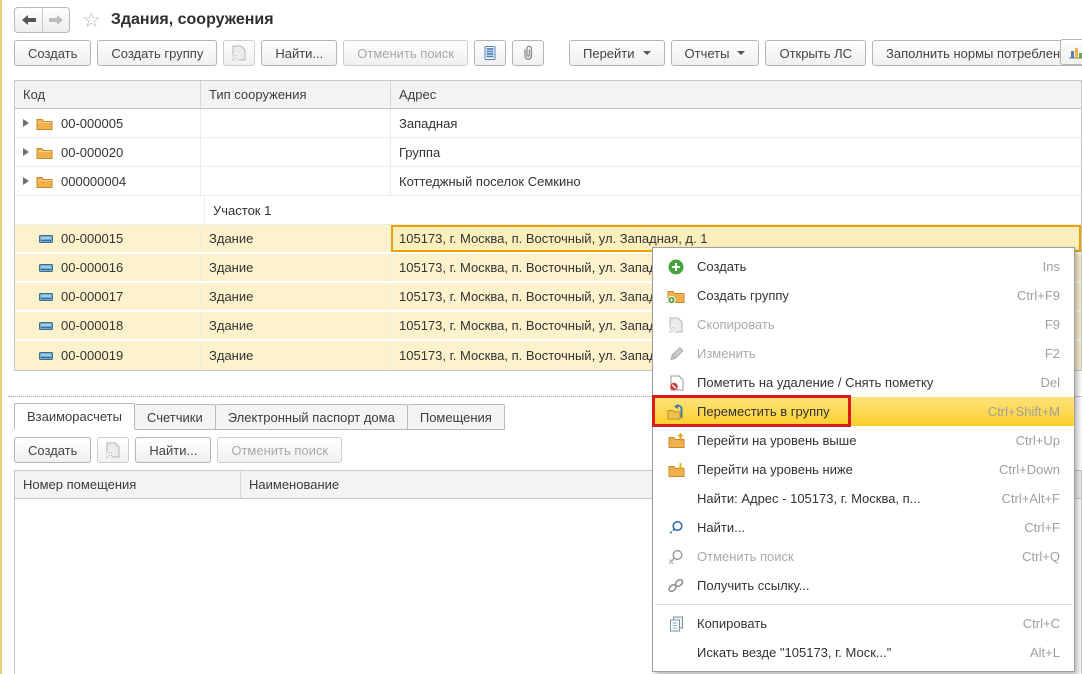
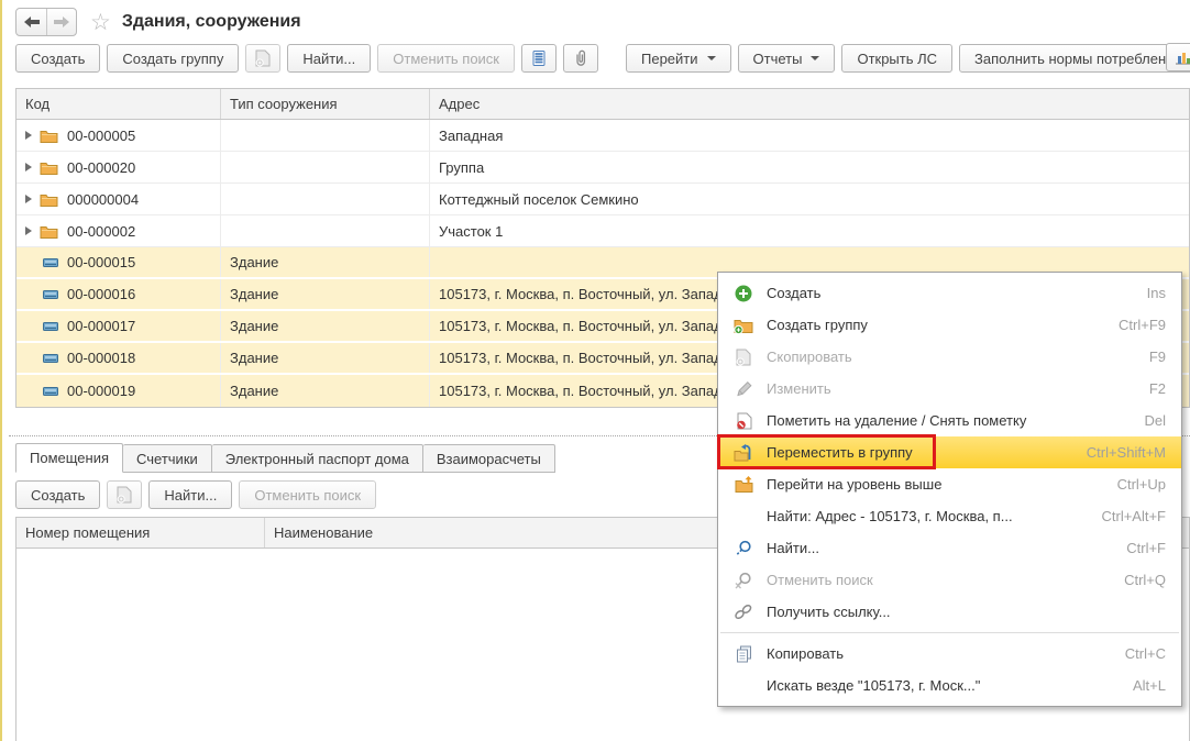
  ☆
  Здания, сооружения
  Создать
  Создать группу
  Найти...
  Отменить поиск
  Перейти
  Отчеты
  Открыть ЛС
  Заполнить нормы потреблен
  Код
  Тип сооружения
  Адрес
  00-000005
  Западная
  00-000020
  Группа
  000000004
  Коттеджный поселок Семкино
+ 00-000002
  Участок 1
  00-000015
  Здание
- 105173, г. Москва, п. Восточный, ул. Западная, д. 1
  00-000016
  Здание
  105173, г. Москва, п. Восточный, ул. Запа
  00-000017
  Здание
  105173, г. Москва, п. Восточный, ул. Запа
  00-000018
  Здание
  105173, г. Москва, п. Восточный, ул. Запа
  00-000019
  Здание
  105173, г. Москва, п. Восточный, ул. Запа
- Взаиморасчеты
+ Помещения
  Счетчики
  Электронный паспорт дома
- Помещения
+ Взаиморасчеты
  Создать
  Найти...
  Отменить поиск
  Номер помещения
  Наименование
  Создать
  Ins
  Создать группу
  Ctrl+F9
  Скопировать
  F9
  Изменить
  F2
  Пометить на удаление / Снять пометку
  Del
  Переместить в группу
  Ctrl+Shift+M
  Перейти на уровень выше
  Ctrl+Up
- Перейти на уровень ниже
- Ctrl+Down
  Найти: Адрес - 105173, г. Москва, п...
  Ctrl+Alt+F
  Найти...
  Ctrl+F
  Отменить поиск
  Ctrl+Q
  Получить ссылку...
  Копировать
  Ctrl+C
  Искать везде "105173, г. Моск..."
  Alt+L
